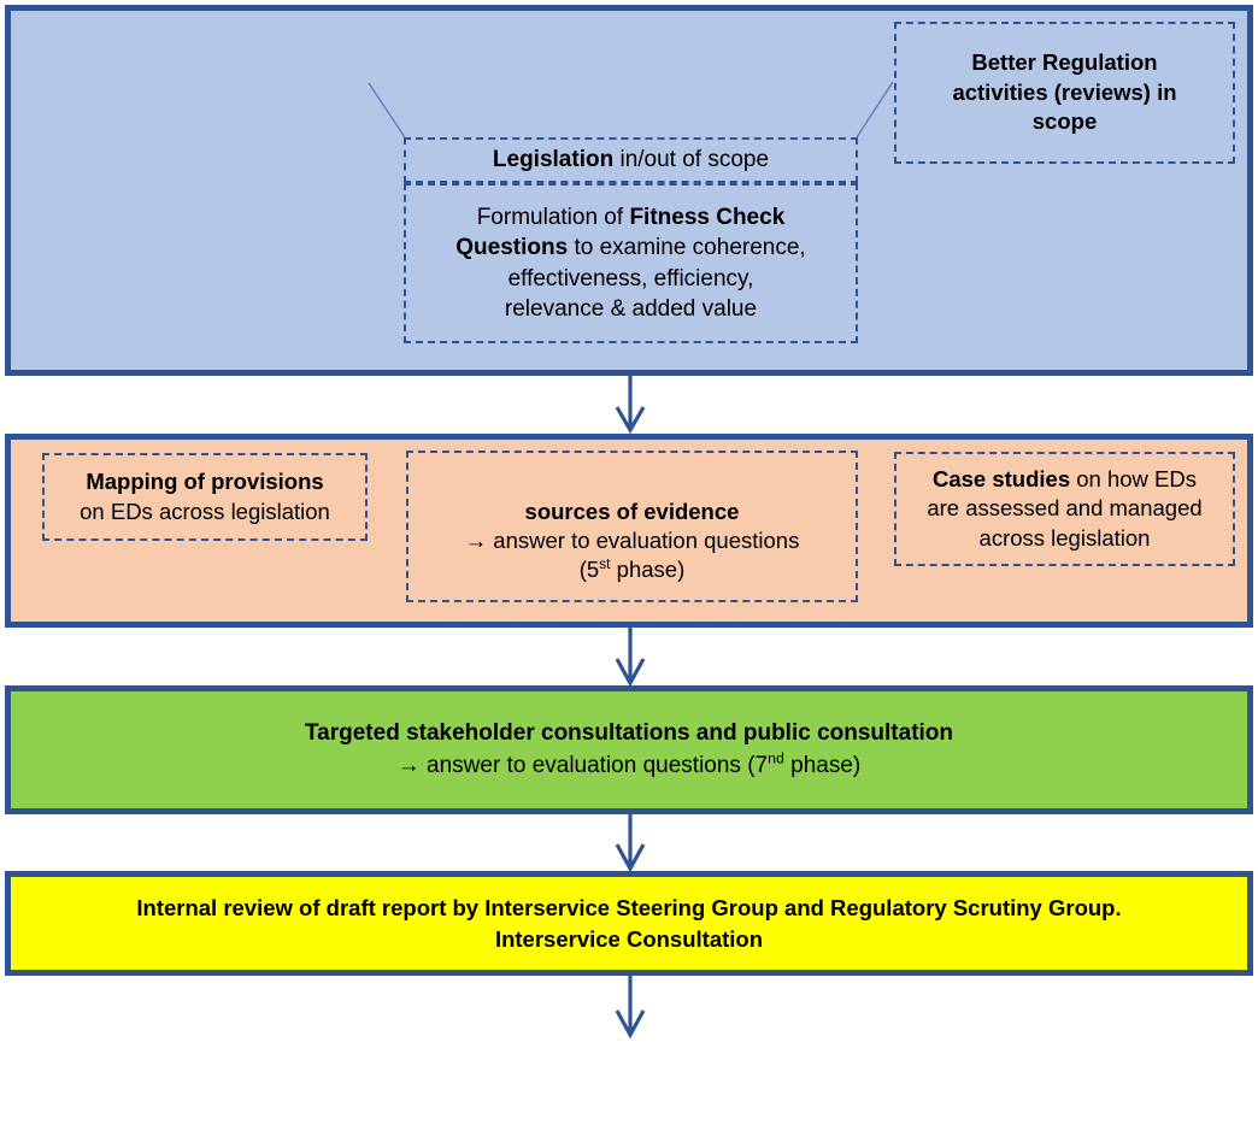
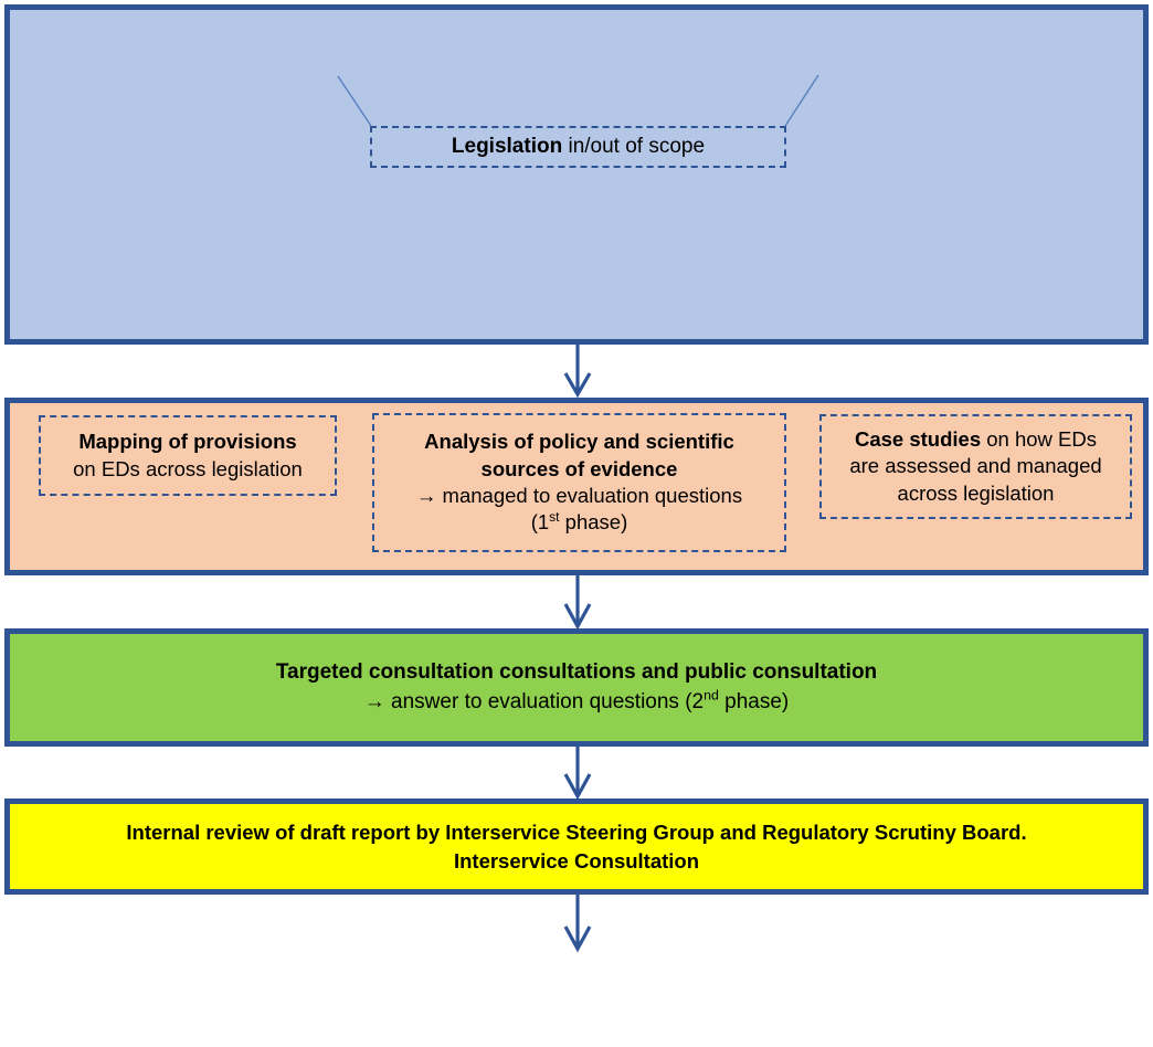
- Better Regulation
- activities (reviews) in
- scope
  Legislation in/out of scope
- Formulation of Fitness Check
- Questions to examine coherence,
- effectiveness, efficiency,
- relevance & added value
  Mapping of provisions
  on EDs across legislation
+ Analysis of policy and scientific
  sources of evidence
- → answer to evaluation questions
+ → managed to evaluation questions
- (5st phase)
+ (1st phase)
  Case studies on how EDs
  are assessed and managed
  across legislation
- Targeted stakeholder consultations and public consultation
+ Targeted consultation consultations and public consultation
- → answer to evaluation questions (7nd phase)
+ → answer to evaluation questions (2nd phase)
- Internal review of draft report by Interservice Steering Group and Regulatory Scrutiny Group.
+ Internal review of draft report by Interservice Steering Group and Regulatory Scrutiny Board.
  Interservice Consultation
